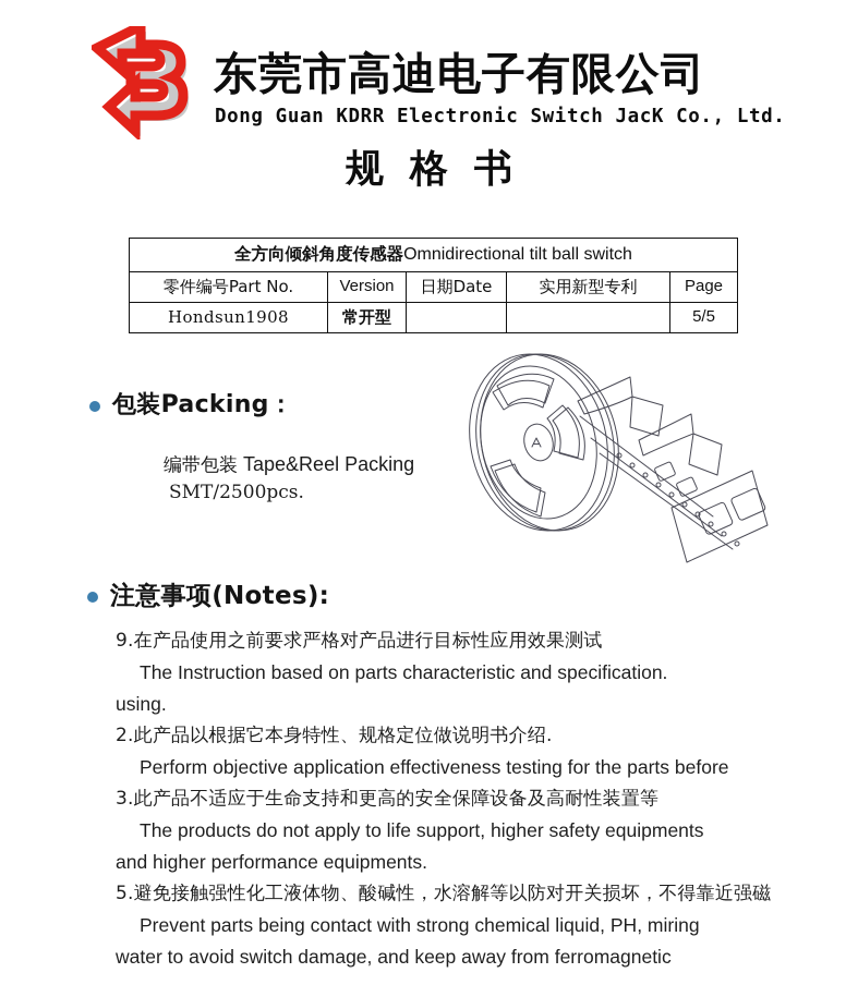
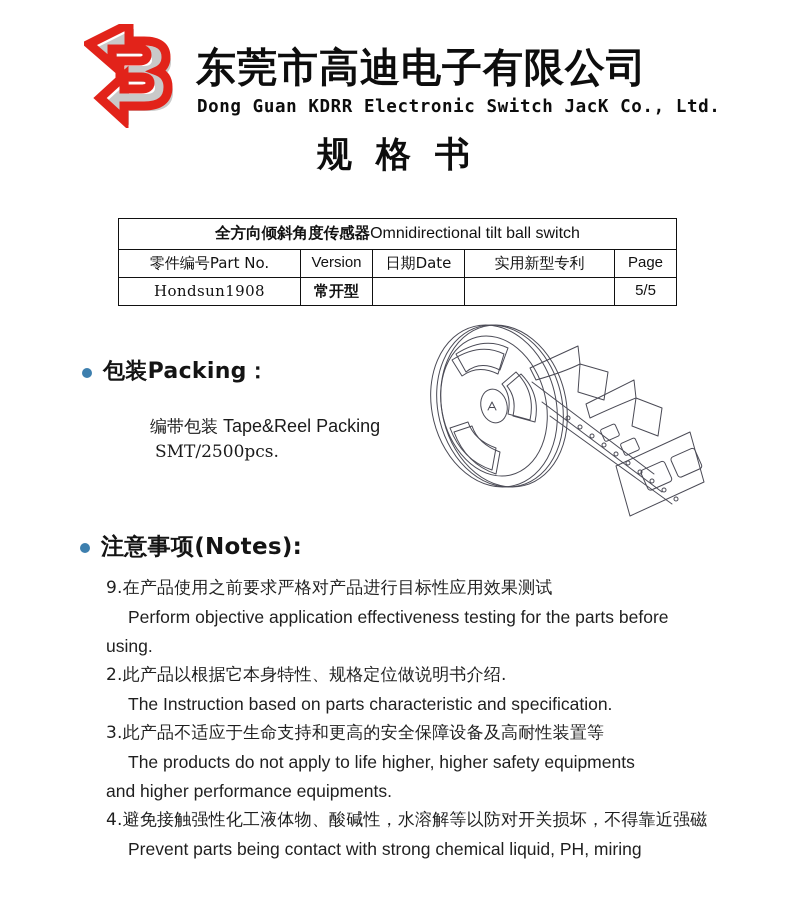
  东莞市高迪电子有限公司
  Dong Guan KDRR Electronic Switch JacK Co., Ltd.
  规格书
  全方向倾斜角度传感器Omnidirectional tilt ball switch
  零件编号Part No.	Version	日期Date	实用新型专利	Page
  Hondsun1908	常开型			5/5
  包装Packing：
  编带包装 Tape&Reel Packing
  SMT/2500pcs.
  注意事项(Notes):
  9.在产品使用之前要求严格对产品进行目标性应用效果测试
- The Instruction based on parts characteristic and specification.
+ Perform objective application effectiveness testing for the parts before
  using.
  2.此产品以根据它本身特性、规格定位做说明书介绍.
- Perform objective application effectiveness testing for the parts before
+ The Instruction based on parts characteristic and specification.
  3.此产品不适应于生命支持和更高的安全保障设备及高耐性装置等
- The products do not apply to life support, higher safety equipments
+ The products do not apply to life higher, higher safety equipments
  and higher performance equipments.
- 5.避免接触强性化工液体物、酸碱性，水溶解等以防对开关损坏，不得靠近强磁
+ 4.避免接触强性化工液体物、酸碱性，水溶解等以防对开关损坏，不得靠近强磁
  Prevent parts being contact with strong chemical liquid, PH, miring
- water to avoid switch damage, and keep away from ferromagnetic
